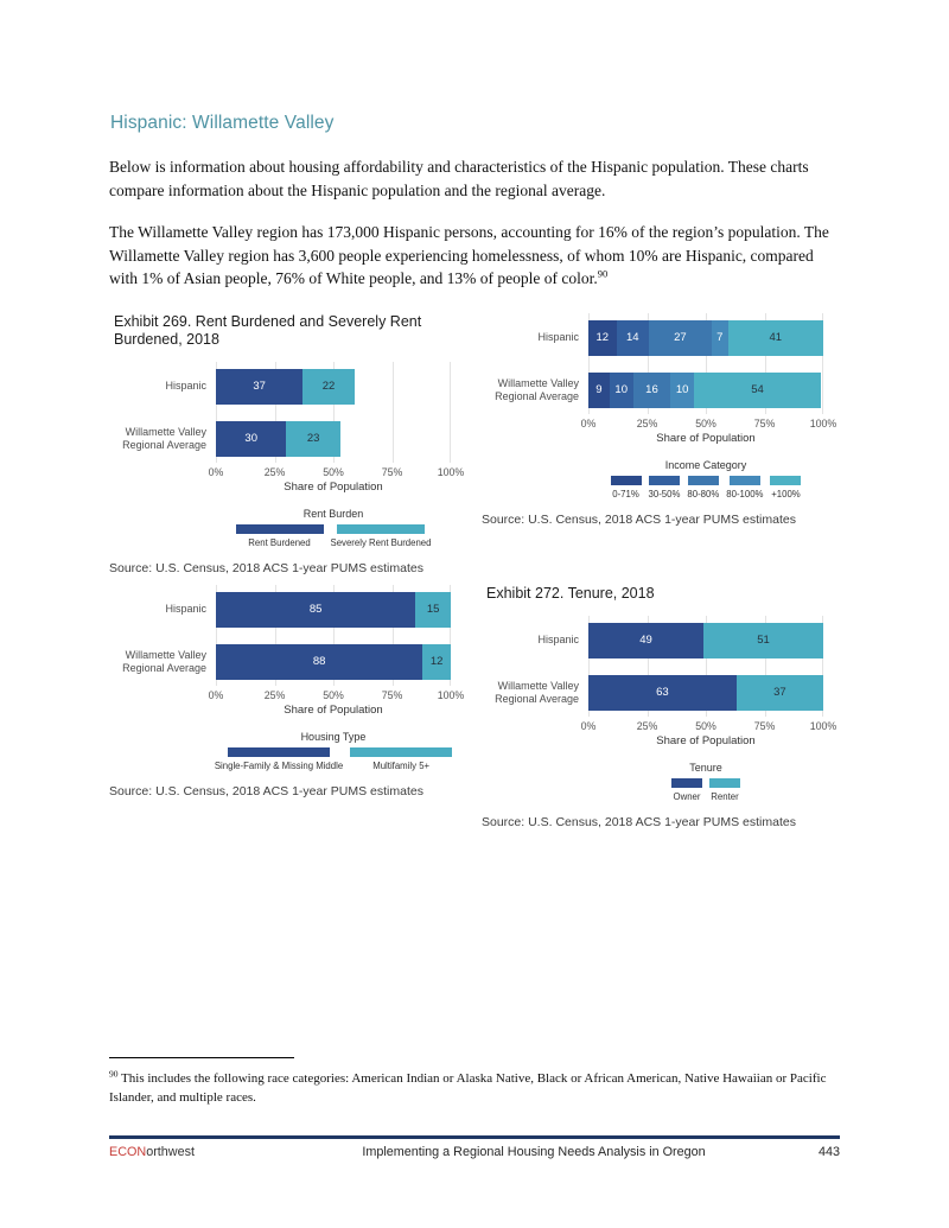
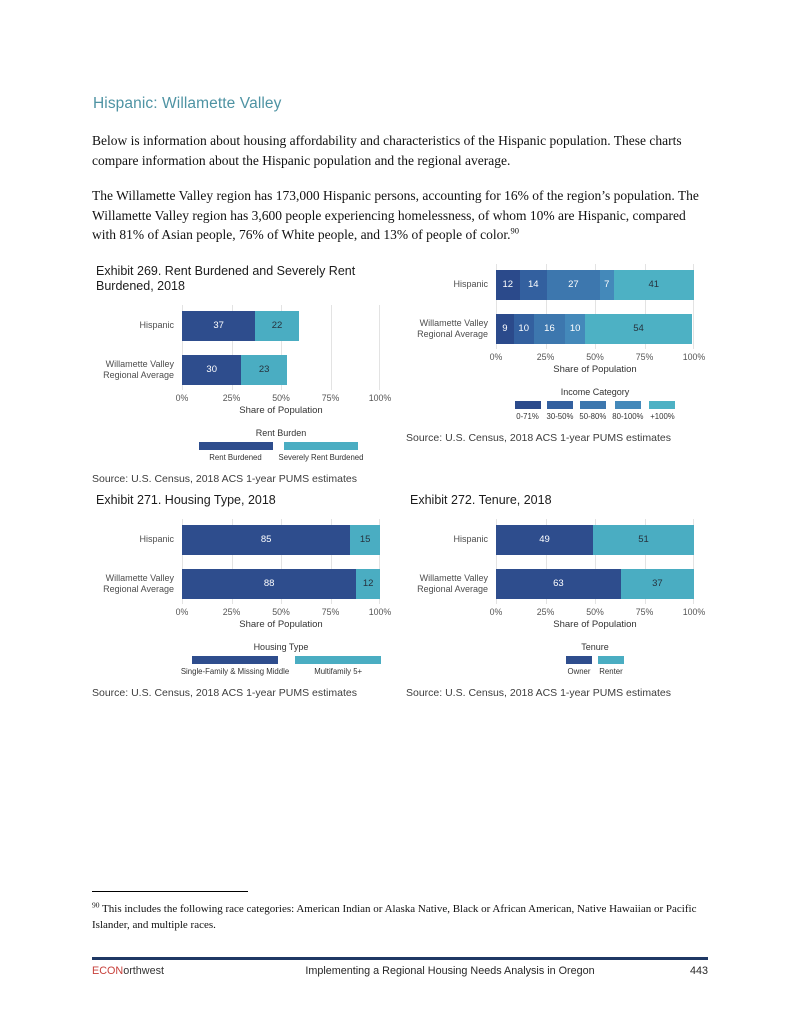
  Hispanic: Willamette Valley
  Below is information about housing affordability and characteristics of the Hispanic population. These charts compare information about the Hispanic population and the regional average.
- The Willamette Valley region has 173,000 Hispanic persons, accounting for 16% of the region’s population. The Willamette Valley region has 3,600 people experiencing homelessness, of whom 10% are Hispanic, compared with 1% of Asian people, 76% of White people, and 13% of people of color.90
+ The Willamette Valley region has 173,000 Hispanic persons, accounting for 16% of the region’s population. The Willamette Valley region has 3,600 people experiencing homelessness, of whom 10% are Hispanic, compared with 81% of Asian people, 76% of White people, and 13% of people of color.90
  Exhibit 269. Rent Burdened and Severely Rent Burdened, 2018
  Hispanic
  37
  22
  Willamette Valley
  Regional Average
  30
  23
  0%
  25%
  50%
  75%
  100%
  Share of Population
  Rent Burden
  Rent Burdened
  Severely Rent Burdened
  Source: U.S. Census, 2018 ACS 1-year PUMS estimates
  Hispanic
  12
  14
  27
  7
  41
  Willamette Valley
  Regional Average
  9
  10
  16
  10
  54
  0%
  25%
  50%
  75%
  100%
  Share of Population
  Income Category
  0-71%
  30-50%
- 80-80%
+ 50-80%
  80-100%
  +100%
  Source: U.S. Census, 2018 ACS 1-year PUMS estimates
+ Exhibit 271. Housing Type, 2018
  Hispanic
  85
  15
  Willamette Valley
  Regional Average
  88
  12
  0%
  25%
  50%
  75%
  100%
  Share of Population
  Housing Type
  Single-Family & Missing Middle
  Multifamily 5+
  Source: U.S. Census, 2018 ACS 1-year PUMS estimates
  Exhibit 272. Tenure, 2018
  Hispanic
  49
  51
  Willamette Valley
  Regional Average
  63
  37
  0%
  25%
  50%
  75%
  100%
  Share of Population
  Tenure
  Owner
  Renter
  Source: U.S. Census, 2018 ACS 1-year PUMS estimates
  90 This includes the following race categories: American Indian or Alaska Native, Black or African American, Native Hawaiian or Pacific Islander, and multiple races.
  ECONorthwest
  Implementing a Regional Housing Needs Analysis in Oregon
  443
